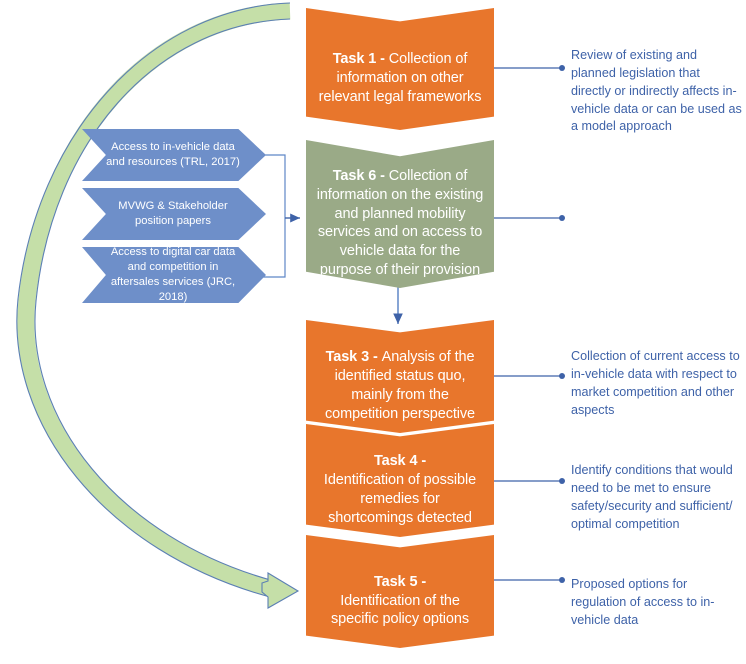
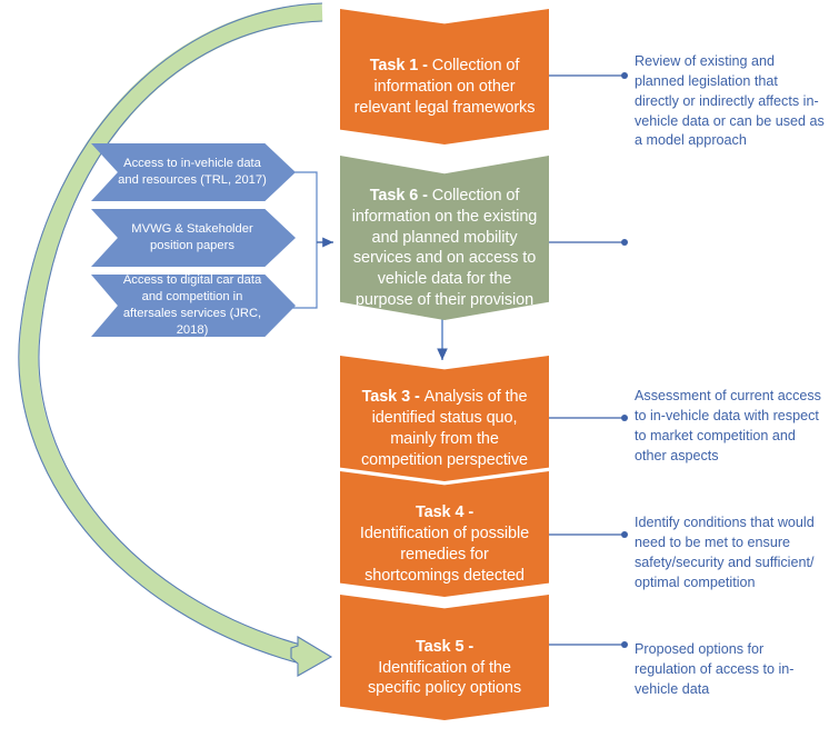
  Task 1 - Collection of information on other relevant legal frameworks
  Task 6 - Collection of information on the existing and planned mobility services and on access to vehicle data for the purpose of their provision
  Task 3 - Analysis of the identified status quo, mainly from the competition perspective
  Task 4 -
  Identification of possible remedies for shortcomings detected
  Task 5 -
  Identification of the specific policy options
  Access to in-vehicle data and resources (TRL, 2017)
  MVWG & Stakeholder position papers
  Access to digital car data and competition in aftersales services (JRC, 2018)
  Review of existing and planned legislation that directly or indirectly affects in-vehicle data or can be used as a model approach
- Collection of current access to in-vehicle data with respect to market competition and other aspects
+ Assessment of current access to in-vehicle data with respect to market competition and other aspects
  Identify conditions that would need to be met to ensure safety/security and sufficient/ optimal competition
  Proposed options for regulation of access to in-vehicle data
